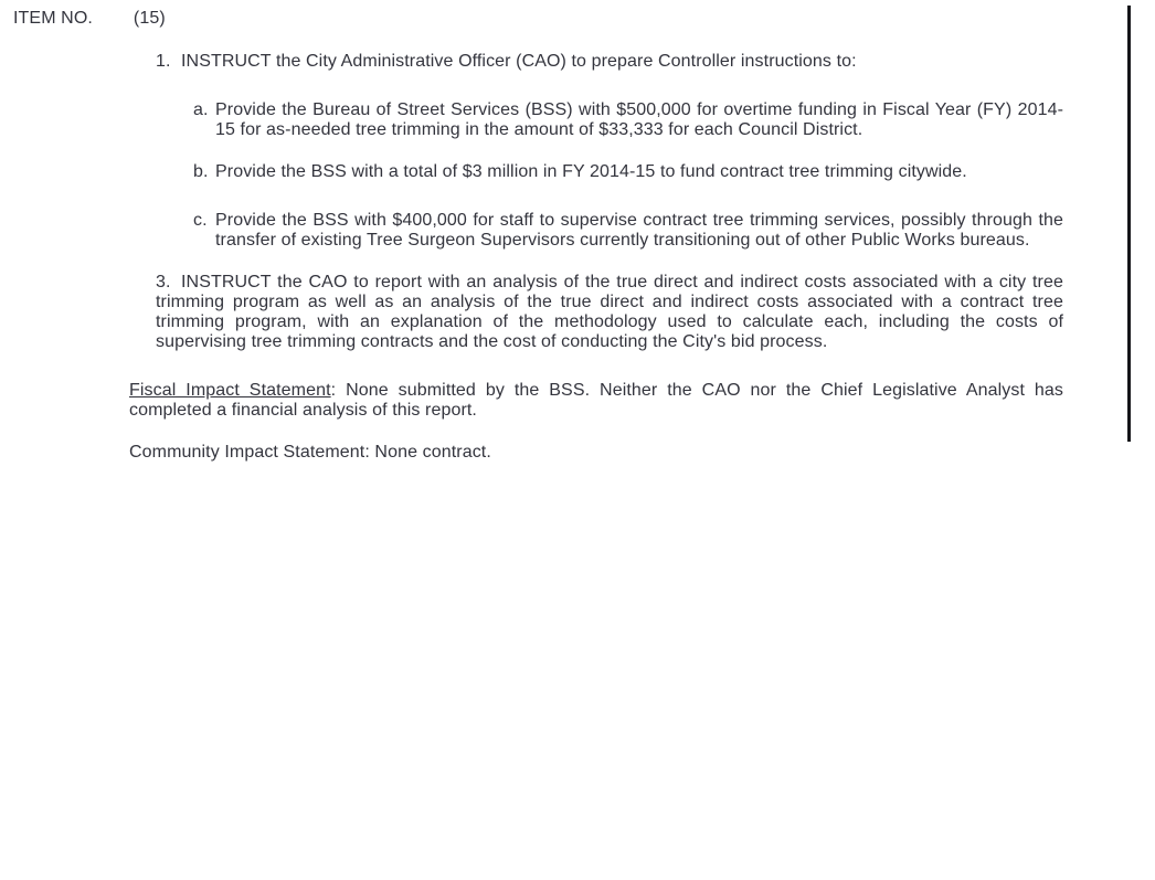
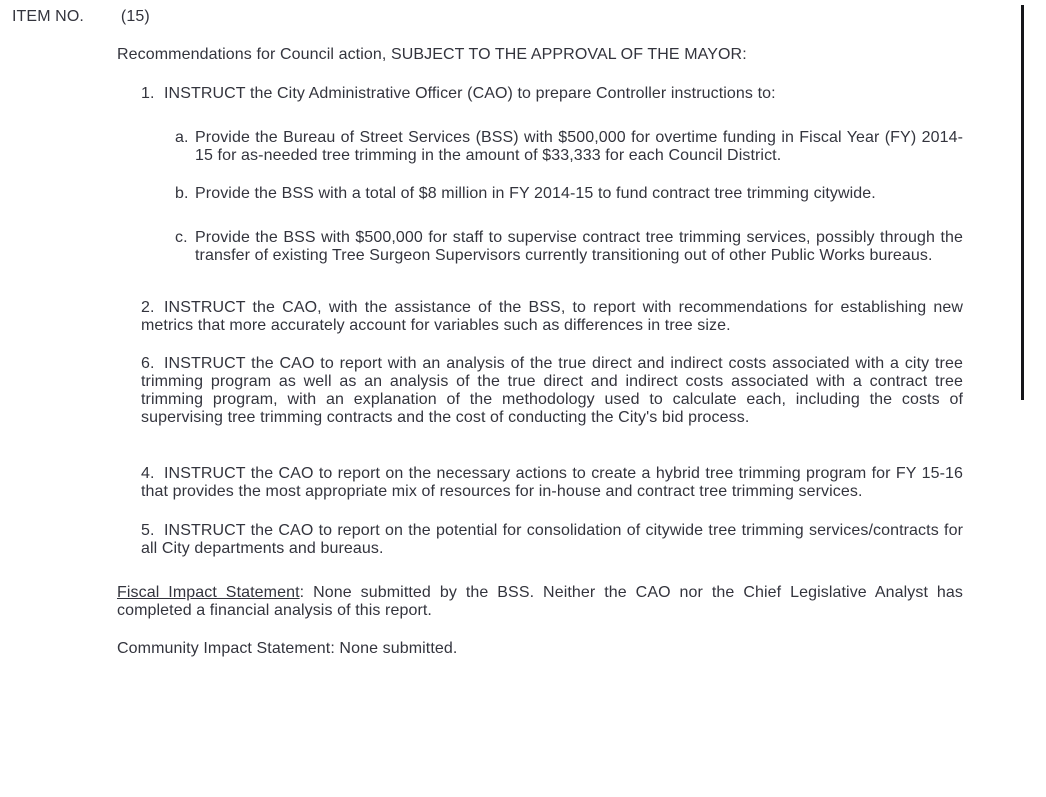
  ITEM NO. (15)
+ Recommendations for Council action, SUBJECT TO THE APPROVAL OF THE MAYOR:
  1. INSTRUCT the City Administrative Officer (CAO) to prepare Controller instructions to:
  a.
  Provide the Bureau of Street Services (BSS) with $500,000 for overtime funding in Fiscal Year (FY) 2014-15 for as-needed tree trimming in the amount of $33,333 for each Council District.
  b.
- Provide the BSS with a total of $3 million in FY 2014-15 to fund contract tree trimming citywide.
+ Provide the BSS with a total of $8 million in FY 2014-15 to fund contract tree trimming citywide.
  c.
- Provide the BSS with $400,000 for staff to supervise contract tree trimming services, possibly through the transfer of existing Tree Surgeon Supervisors currently transitioning out of other Public Works bureaus.
+ Provide the BSS with $500,000 for staff to supervise contract tree trimming services, possibly through the transfer of existing Tree Surgeon Supervisors currently transitioning out of other Public Works bureaus.
+ 2. INSTRUCT the CAO, with the assistance of the BSS, to report with recommendations for establishing new metrics that more accurately account for variables such as differences in tree size.
- 3. INSTRUCT the CAO to report with an analysis of the true direct and indirect costs associated with a city tree trimming program as well as an analysis of the true direct and indirect costs associated with a contract tree trimming program, with an explanation of the methodology used to calculate each, including the costs of supervising tree trimming contracts and the cost of conducting the City's bid process.
+ 6. INSTRUCT the CAO to report with an analysis of the true direct and indirect costs associated with a city tree trimming program as well as an analysis of the true direct and indirect costs associated with a contract tree trimming program, with an explanation of the methodology used to calculate each, including the costs of supervising tree trimming contracts and the cost of conducting the City's bid process.
+ 4. INSTRUCT the CAO to report on the necessary actions to create a hybrid tree trimming program for FY 15-16 that provides the most appropriate mix of resources for in-house and contract tree trimming services.
+ 5. INSTRUCT the CAO to report on the potential for consolidation of citywide tree trimming services/contracts for all City departments and bureaus.
  Fiscal Impact Statement: None submitted by the BSS. Neither the CAO nor the Chief Legislative Analyst has completed a financial analysis of this report.
- Community Impact Statement: None contract.
+ Community Impact Statement: None submitted.
